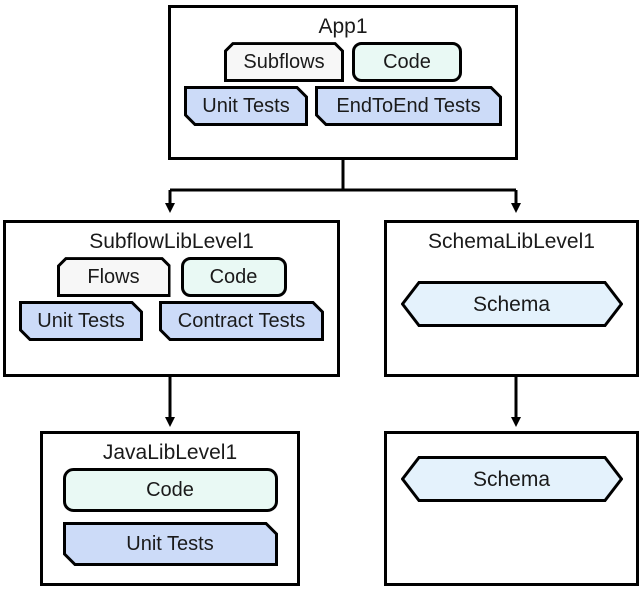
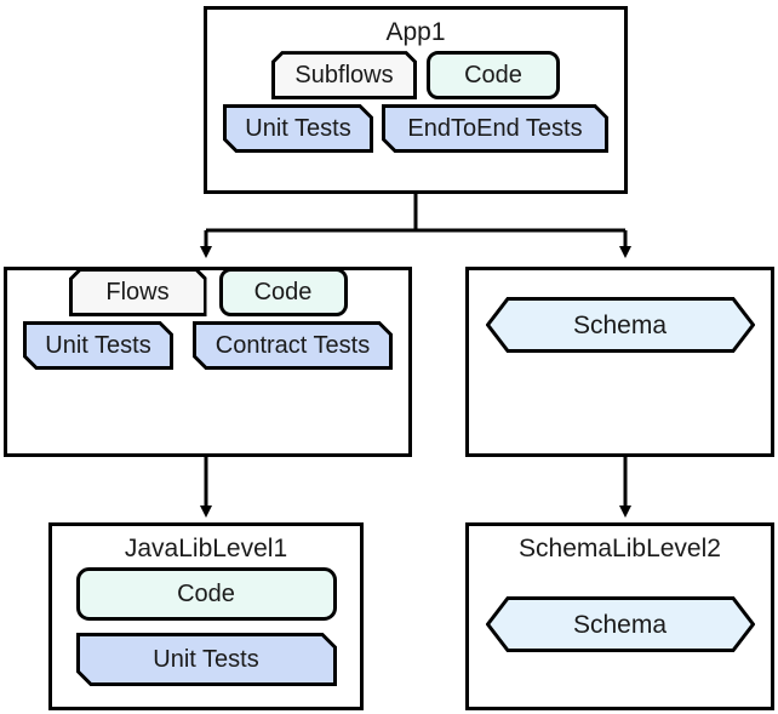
  App1
  Subflows
  Code
  Unit Tests
  EndToEnd Tests
- SubflowLibLevel1
  Flows
  Code
  Unit Tests
  Contract Tests
- SchemaLibLevel1
  Schema
  JavaLibLevel1
  Code
  Unit Tests
+ SchemaLibLevel2
  Schema
